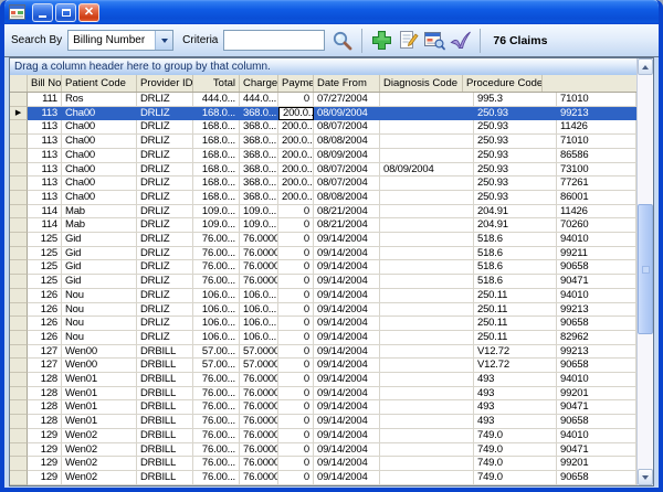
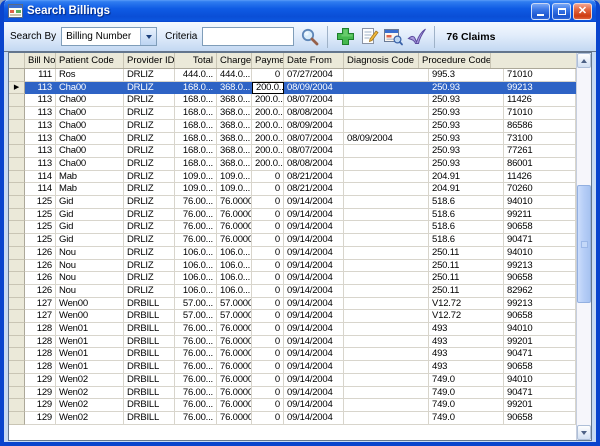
+ Search Billings
  ✕
  Search By
  Billing Number
  Criteria
  76 Claims
- Drag a column header here to group by that column.
  Bill No
  Patient Code
  Provider ID
  Total
  Charge
  Date From
  Diagnosis Code
  Procedure Code
  111
  Ros
  DRLIZ
  444.0...
  444.0...
  0
  07/27/2004
  995.3
  71010
  113
  Cha00
  DRLIZ
  168.0...
  368.0...
  200.0..
  08/09/2004
  250.93
  99213
  113
  Cha00
  DRLIZ
  168.0...
  368.0...
  200.0...
  08/07/2004
  250.93
  11426
  113
  Cha00
  DRLIZ
  168.0...
  368.0...
  200.0...
  08/08/2004
  250.93
  71010
  113
  Cha00
  DRLIZ
  168.0...
  368.0...
  200.0...
  08/09/2004
  250.93
  86586
  113
  Cha00
  DRLIZ
  168.0...
  368.0...
  200.0...
  08/07/2004
  08/09/2004
  250.93
  73100
  113
  Cha00
  DRLIZ
  168.0...
  368.0...
  200.0...
  08/07/2004
  250.93
  77261
  113
  Cha00
  DRLIZ
  168.0...
  368.0...
  200.0...
  08/08/2004
  250.93
  86001
  114
  Mab
  DRLIZ
  109.0...
  109.0...
  0
  08/21/2004
  204.91
  11426
  114
  Mab
  DRLIZ
  109.0...
  109.0...
  0
  08/21/2004
  204.91
  70260
  125
  Gid
  DRLIZ
  76.00...
  76.0000
  0
  09/14/2004
  518.6
  94010
  125
  Gid
  DRLIZ
  76.00...
  76.0000
  0
  09/14/2004
  518.6
  99211
  125
  Gid
  DRLIZ
  76.00...
  76.0000
  0
  09/14/2004
  518.6
  90658
  125
  Gid
  DRLIZ
  76.00...
  76.0000
  0
  09/14/2004
  518.6
  90471
  126
  Nou
  DRLIZ
  106.0...
  106.0...
  0
  09/14/2004
  250.11
  94010
  126
  Nou
  DRLIZ
  106.0...
  106.0...
  0
  09/14/2004
  250.11
  99213
  126
  Nou
  DRLIZ
  106.0...
  106.0...
  0
  09/14/2004
  250.11
  90658
  126
  Nou
  DRLIZ
  106.0...
  106.0...
  0
  09/14/2004
  250.11
  82962
  127
  Wen00
  DRBILL
  57.00...
  57.0000
  0
  09/14/2004
  V12.72
  99213
  127
  Wen00
  DRBILL
  57.00...
  57.0000
  0
  09/14/2004
  V12.72
  90658
  128
  Wen01
  DRBILL
  76.00...
  76.0000
  0
  09/14/2004
  493
  94010
  128
  Wen01
  DRBILL
  76.00...
  76.0000
  0
  09/14/2004
  493
  99201
  128
  Wen01
  DRBILL
  76.00...
  76.0000
  0
  09/14/2004
  493
  90471
  128
  Wen01
  DRBILL
  76.00...
  76.0000
  0
  09/14/2004
  493
  90658
  129
  Wen02
  DRBILL
  76.00...
  76.0000
  0
  09/14/2004
  749.0
  94010
  129
  Wen02
  DRBILL
  76.00...
  76.0000
  0
  09/14/2004
  749.0
  90471
  129
  Wen02
  DRBILL
  76.00...
  76.0000
  0
  09/14/2004
  749.0
  99201
  129
  Wen02
  DRBILL
  76.00...
  76.0000
  0
  09/14/2004
  749.0
  90658
